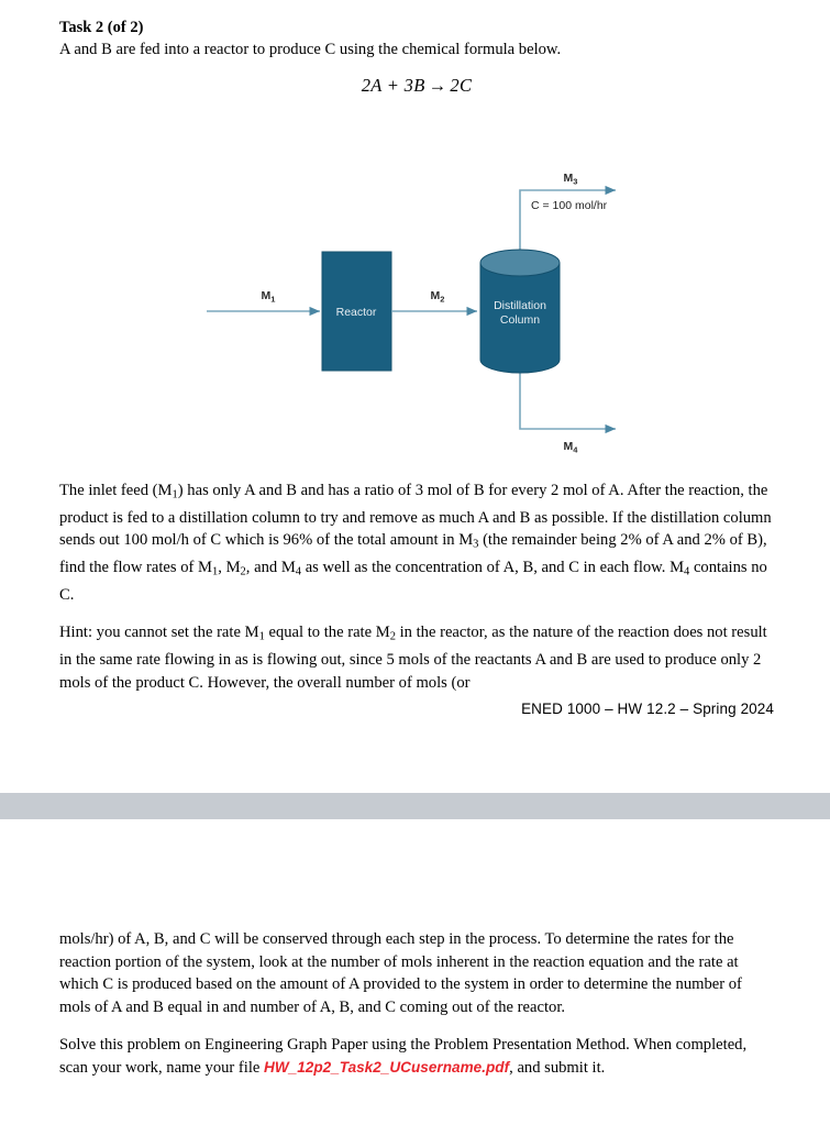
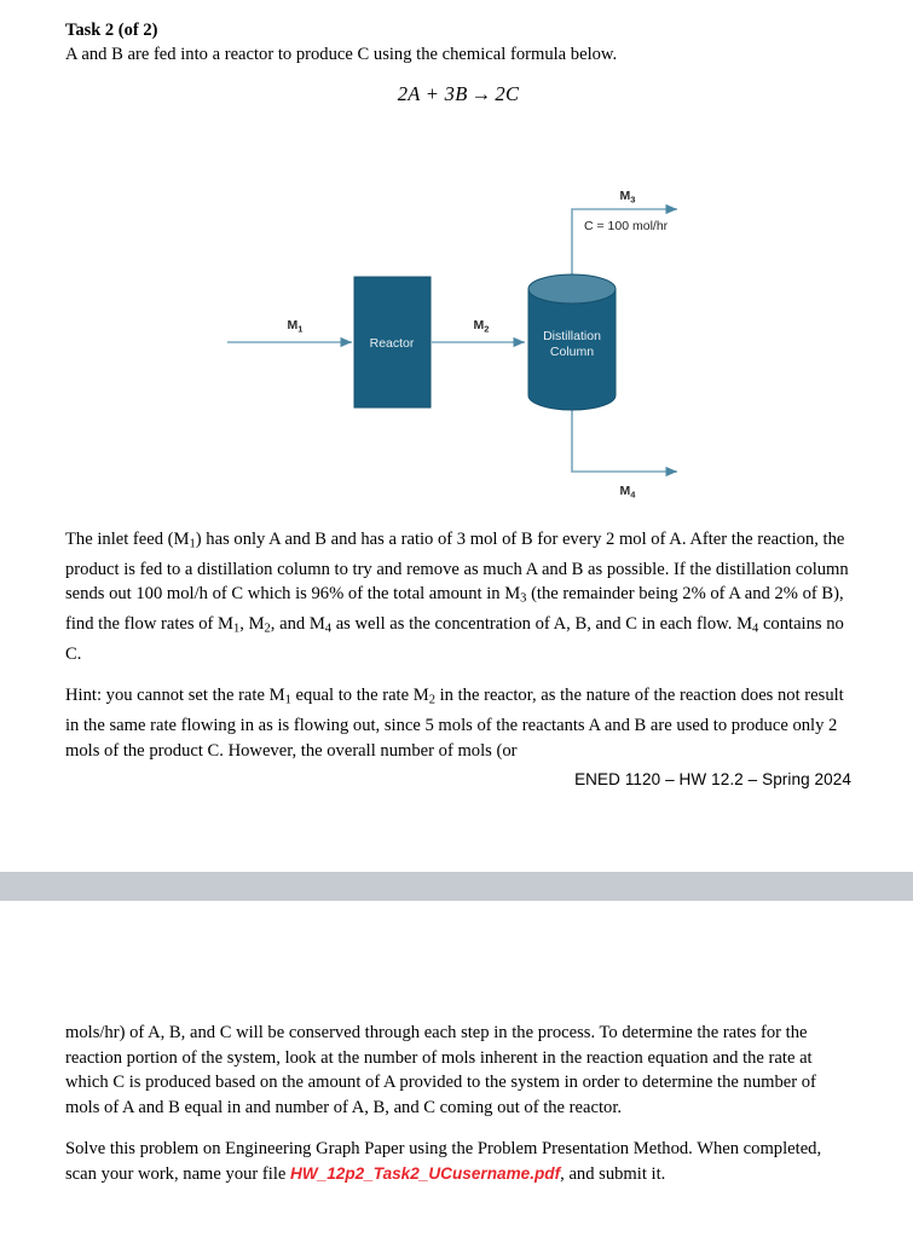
  Task 2 (of 2)
  A and B are fed into a reactor to produce C using the chemical formula below.
  2A + 3B → 2C
  Reactor
  Distillation
  Column
  M1
  M2
  M3
  M4
  C = 100 mol/hr
  The inlet feed (M1) has only A and B and has a ratio of 3 mol of B for every 2 mol of A. After the reaction, the product is fed to a distillation column to try and remove as much A and B as possible. If the distillation column sends out 100 mol/h of C which is 96% of the total amount in M3 (the remainder being 2% of A and 2% of B), find the flow rates of M1, M2, and M4 as well as the concentration of A, B, and C in each flow. M4 contains no C.
  Hint: you cannot set the rate M1 equal to the rate M2 in the reactor, as the nature of the reaction does not result in the same rate flowing in as is flowing out, since 5 mols of the reactants A and B are used to produce only 2 mols of the product C. However, the overall number of mols (or
- ENED 1000 – HW 12.2 – Spring 2024
+ ENED 1120 – HW 12.2 – Spring 2024
  mols/hr) of A, B, and C will be conserved through each step in the process. To determine the rates for the reaction portion of the system, look at the number of mols inherent in the reaction equation and the rate at which C is produced based on the amount of A provided to the system in order to determine the number of mols of A and B equal in and number of A, B, and C coming out of the reactor.
  Solve this problem on Engineering Graph Paper using the Problem Presentation Method. When completed, scan your work, name your file HW_12p2_Task2_UCusername.pdf, and submit it.
